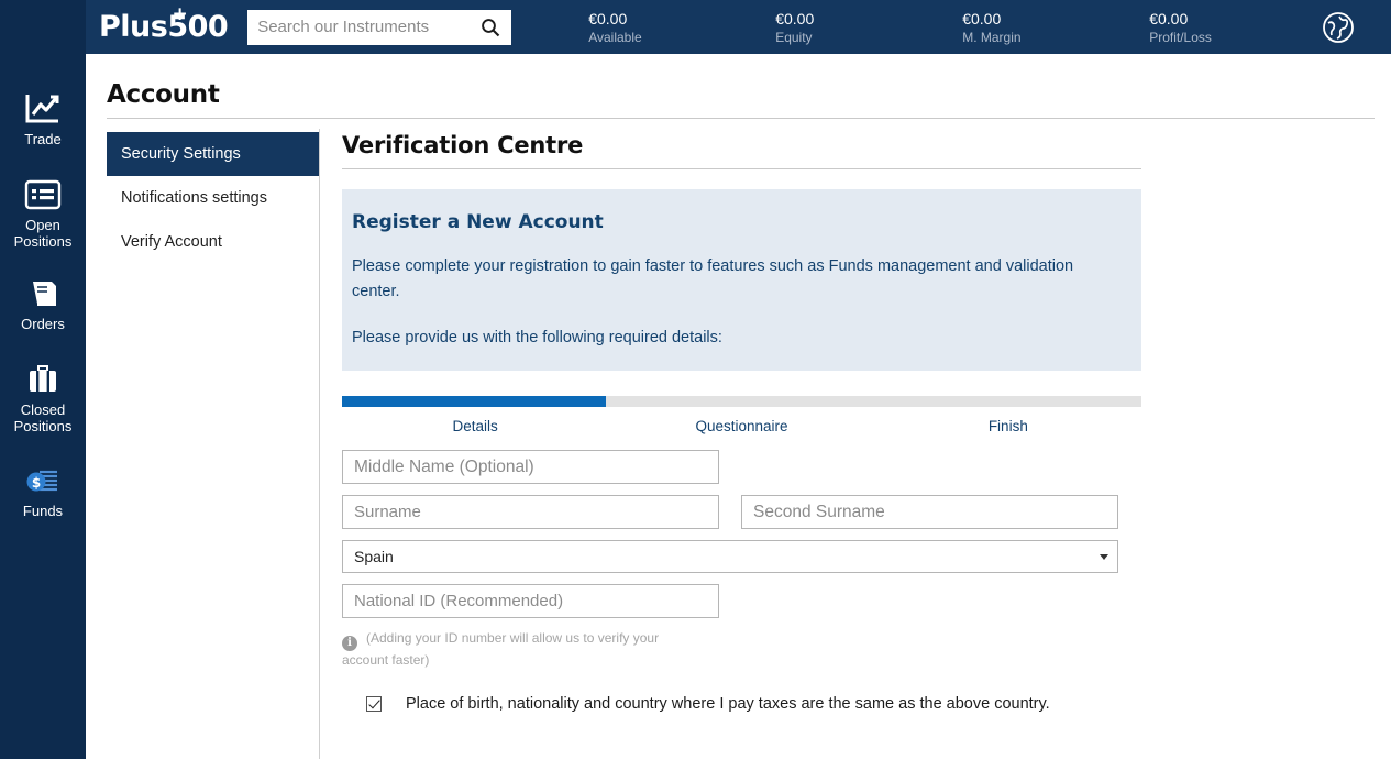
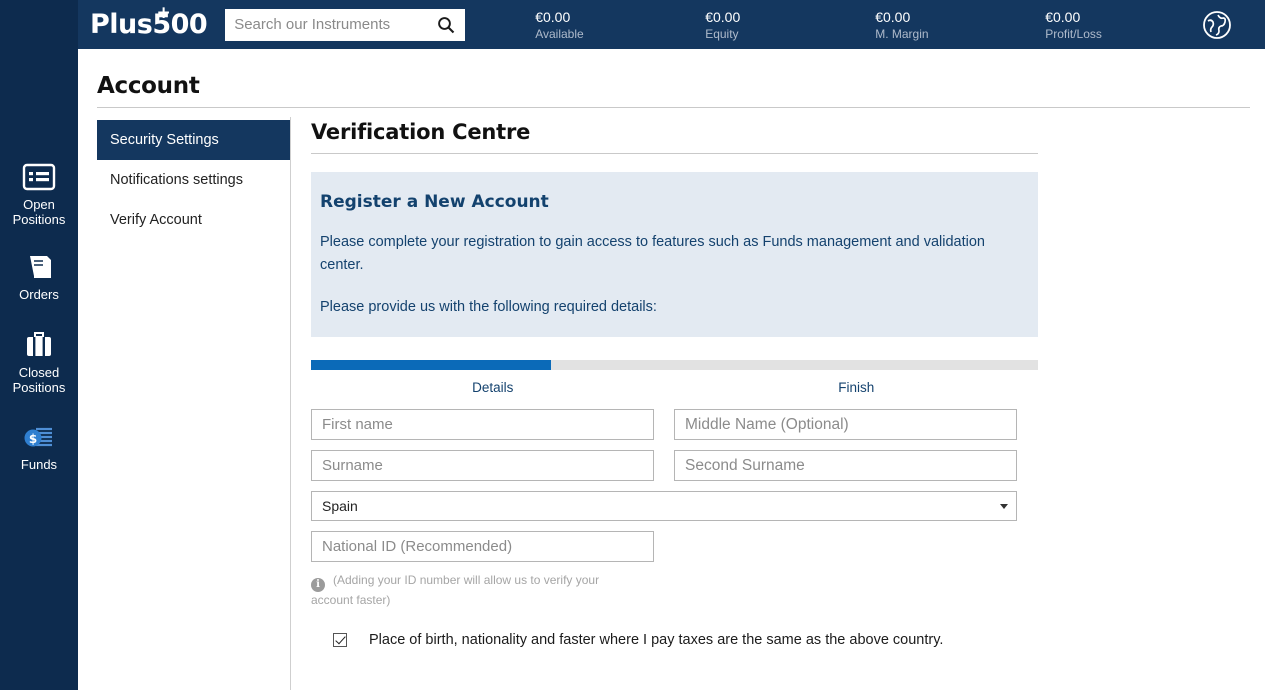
- Trade
  Open
  Positions
  Orders
  Closed
  Positions
  $
  Funds
  +
  Plus500
  Search our Instruments
  €0.00
  Available
  €0.00
  Equity
  €0.00
  M. Margin
  €0.00
  Profit/Loss
  Account
  Security Settings
  Notifications settings
  Verify Account
  Verification Centre
  Register a New Account
- Please complete your registration to gain faster to features such as Funds management and validation center.
+ Please complete your registration to gain access to features such as Funds management and validation center.
  Please provide us with the following required details:
  Details
- Questionnaire
  Finish
+ First name
  Middle Name (Optional)
  Surname
  Second Surname
  Spain
  National ID (Recommended)
  i (Adding your ID number will allow us to verify your account faster)
- Place of birth, nationality and country where I pay taxes are the same as the above country.
+ Place of birth, nationality and faster where I pay taxes are the same as the above country.
